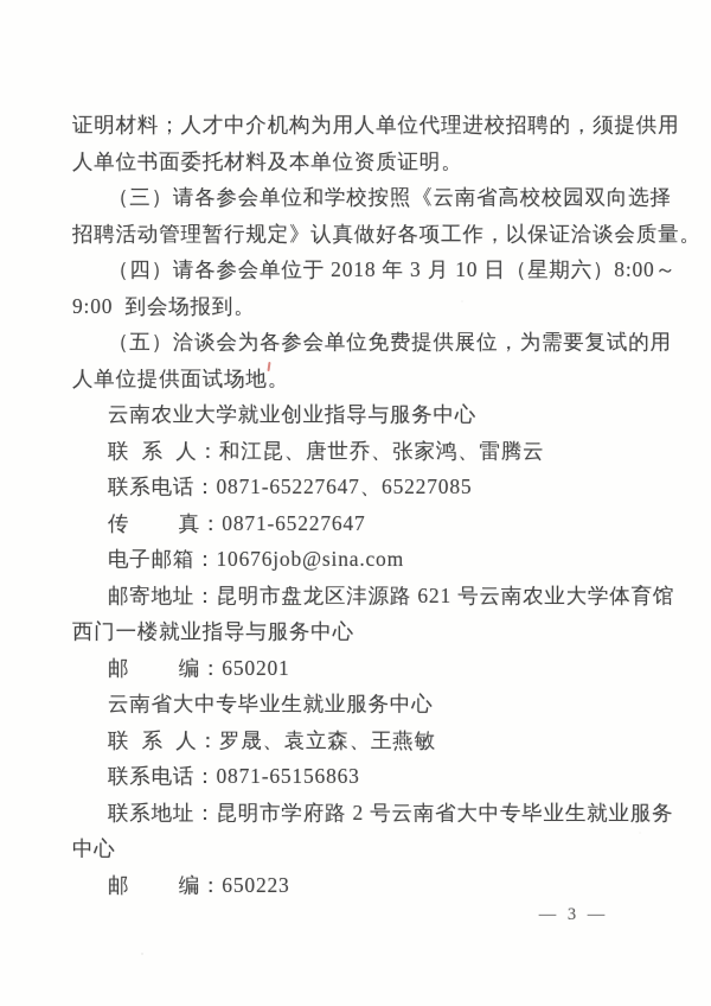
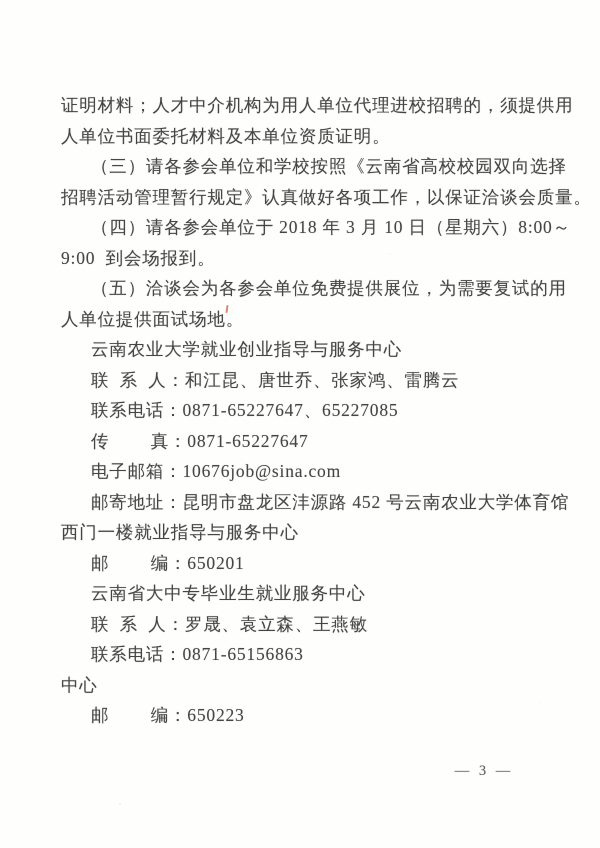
  证明材料；人才中介机构为用人单位代理进校招聘的，须提供用
  人单位书面委托材料及本单位资质证明。
  （三）请各参会单位和学校按照《云南省高校校园双向选择
  招聘活动管理暂行规定》认真做好各项工作，以保证洽谈会质量。
  （四）请各参会单位于 2018 年 3 月 10 日（星期六）8:00～
  9:00 到会场报到。
  （五）洽谈会为各参会单位免费提供展位，为需要复试的用
  人单位提供面试场地。
  云南农业大学就业创业指导与服务中心
  联 系 人：和江昆、唐世乔、张家鸿、雷腾云
  联系电话：0871-65227647、65227085
  传 真：0871-65227647
  电子邮箱：10676job@sina.com
- 邮寄地址：昆明市盘龙区沣源路 621 号云南农业大学体育馆
+ 邮寄地址：昆明市盘龙区沣源路 452 号云南农业大学体育馆
  西门一楼就业指导与服务中心
  邮 编：650201
  云南省大中专毕业生就业服务中心
  联 系 人：罗晟、袁立森、王燕敏
  联系电话：0871-65156863
- 联系地址：昆明市学府路 2 号云南省大中专毕业生就业服务
  中心
  邮 编：650223
  — 3 —
